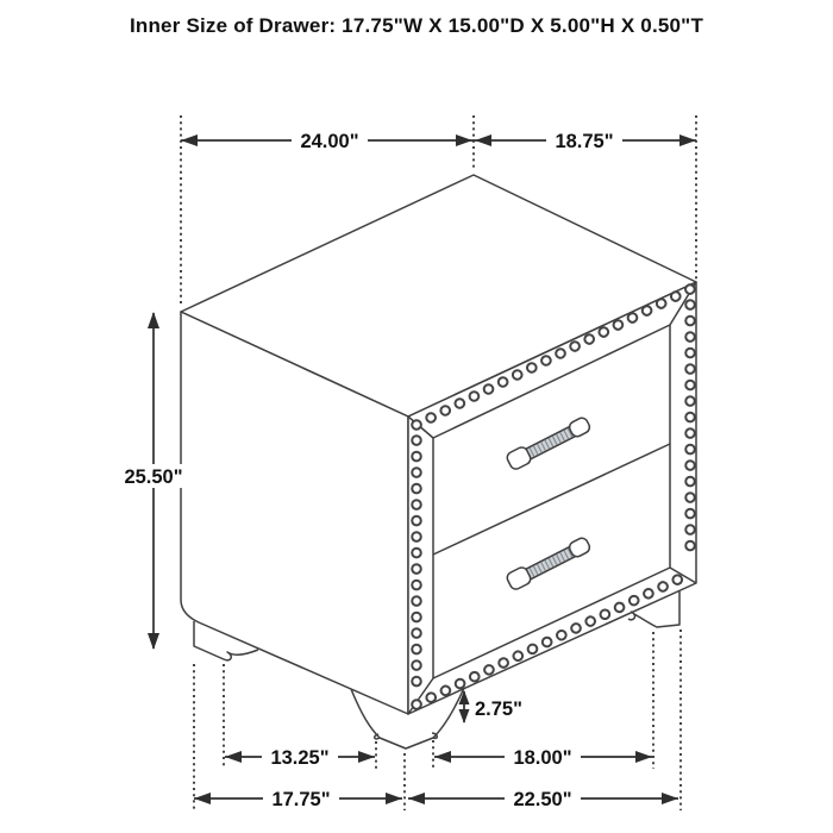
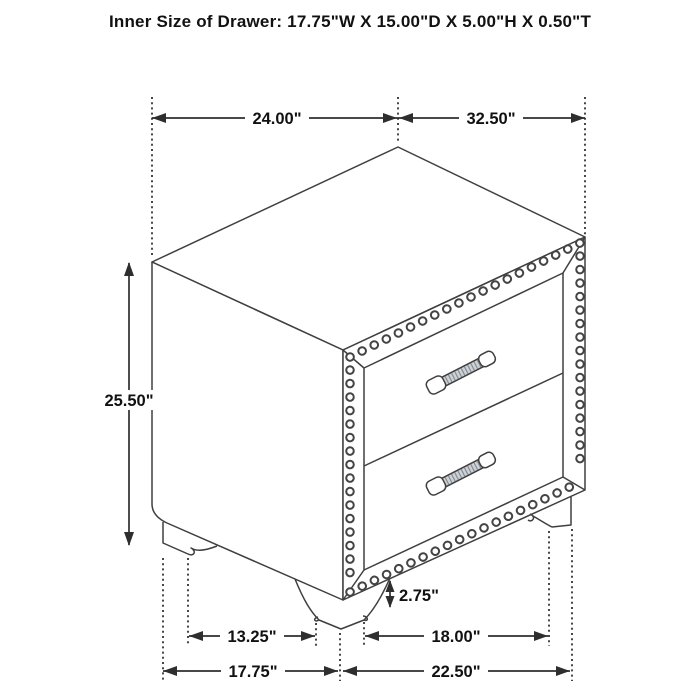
  Inner Size of Drawer: 17.75"W X 15.00"D X 5.00"H X 0.50"T
  24.00"
- 18.75"
+ 32.50"
  25.50"
  2.75"
  13.25"
  18.00"
  17.75"
  22.50"
